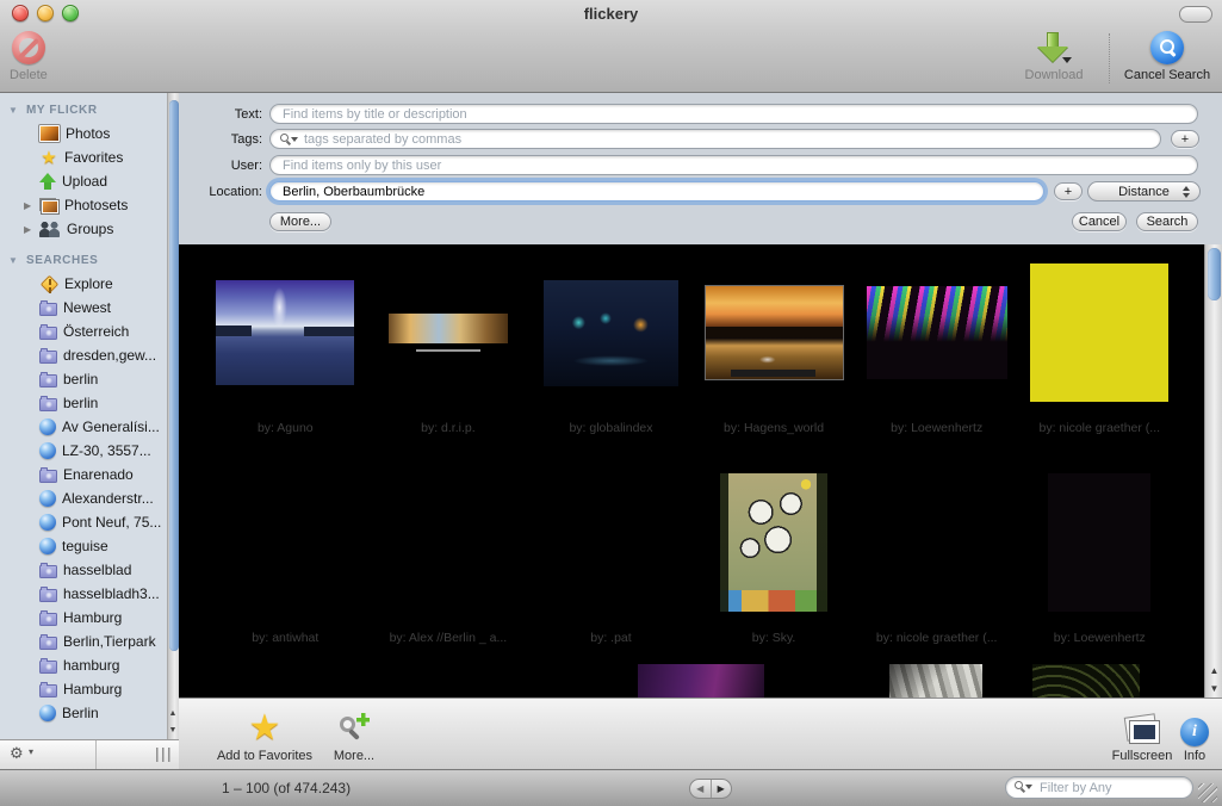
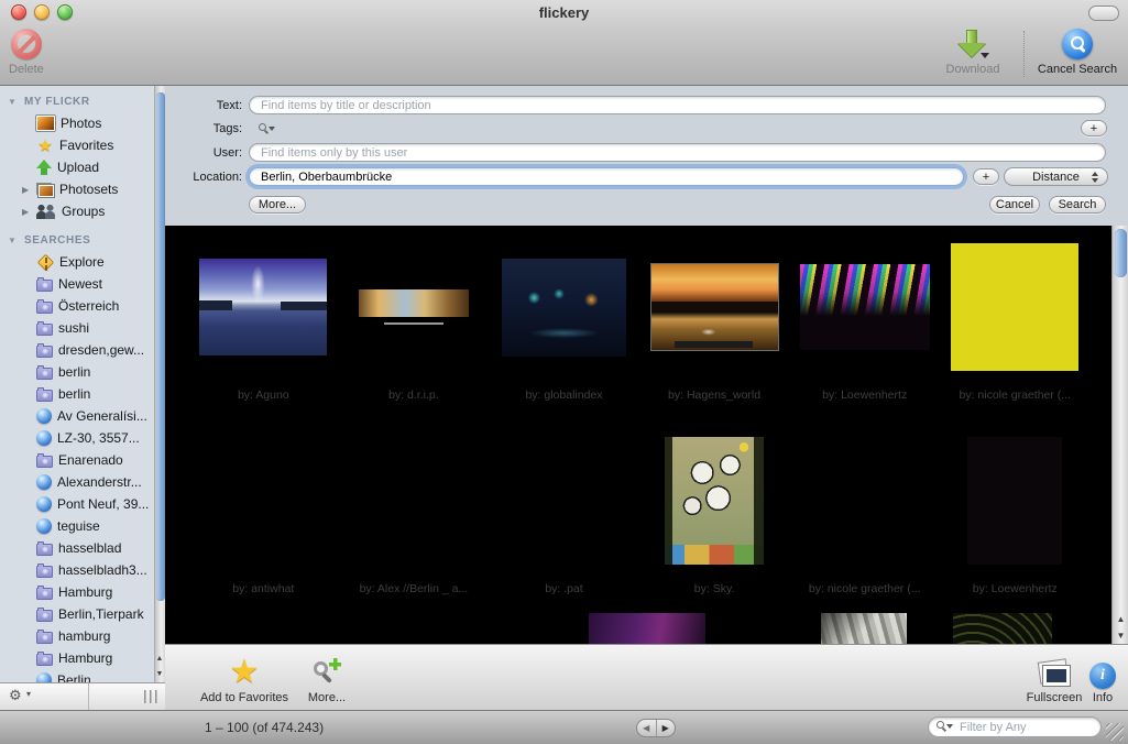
  flickery
  Delete
  Download
  Cancel Search
  ▼
  MY FLICKR
  Photos
  ★
  Favorites
  Upload
  ▶
  Photosets
  ▶
  Groups
  ▼
  SEARCHES
  Explore
  Newest
  Österreich
+ sushi
  dresden,gew...
  berlin
  berlin
  Av Generalísi...
  LZ-30, 3557...
  Enarenado
  Alexanderstr...
- Pont Neuf, 75...
+ Pont Neuf, 39...
  teguise
  hasselblad
  hasselbladh3...
  Hamburg
  Berlin,Tierpark
  hamburg
  Hamburg
  Berlin
  ⚙
  ▾
  Text:
  Find items by title or description
  Tags:
- tags separated by commas
  +
  User:
  Find items only by this user
  Location:
  Berlin, Oberbaumbrücke
  +
  Distance
  More...
  Cancel
  Search
  by: Aguno
  by: d.r.i.p.
  by: globalindex
  by: Hagens_world
  by: Loewenhertz
  by: nicole graether (...
  by: antiwhat
  by: Alex //Berlin _ a...
  by: .pat
  by: Sky.
  by: nicole graether (...
  by: Loewenhertz
  ▲
  ▼
  ★
  Add to Favorites
  More...
  Fullscreen
  i
  Info
  1 – 100 (of 474.243)
  ◀
  ▶
  Filter by Any
